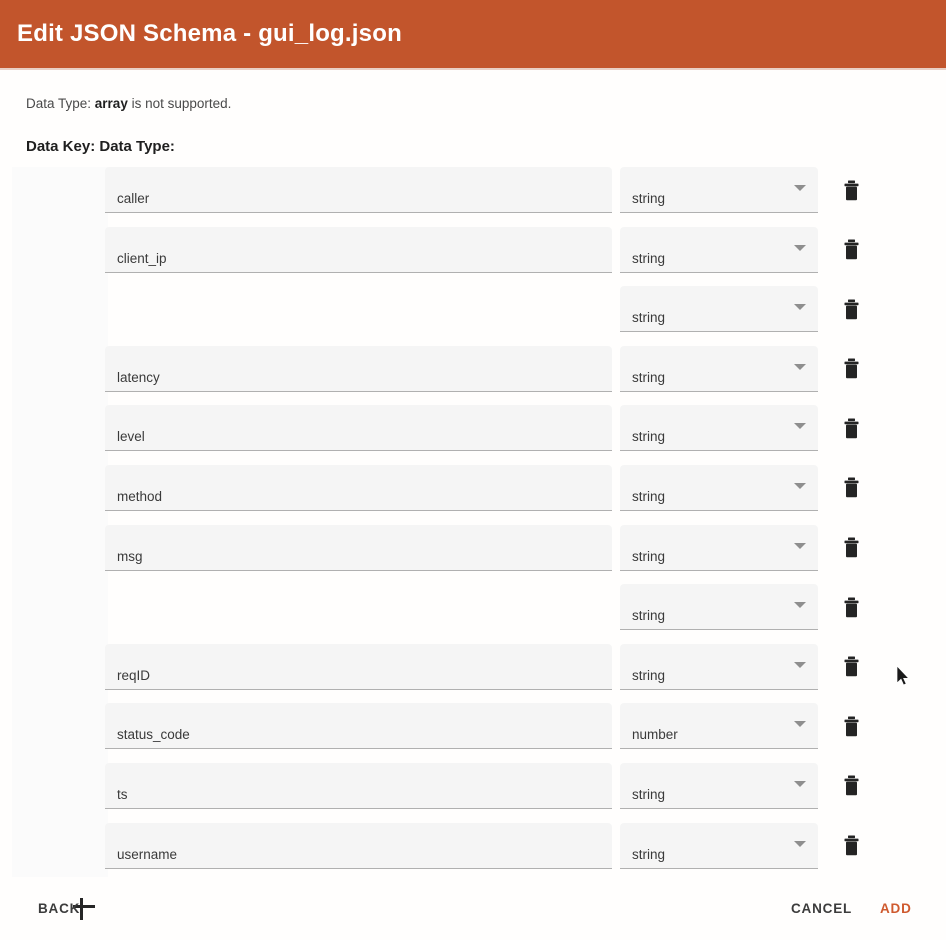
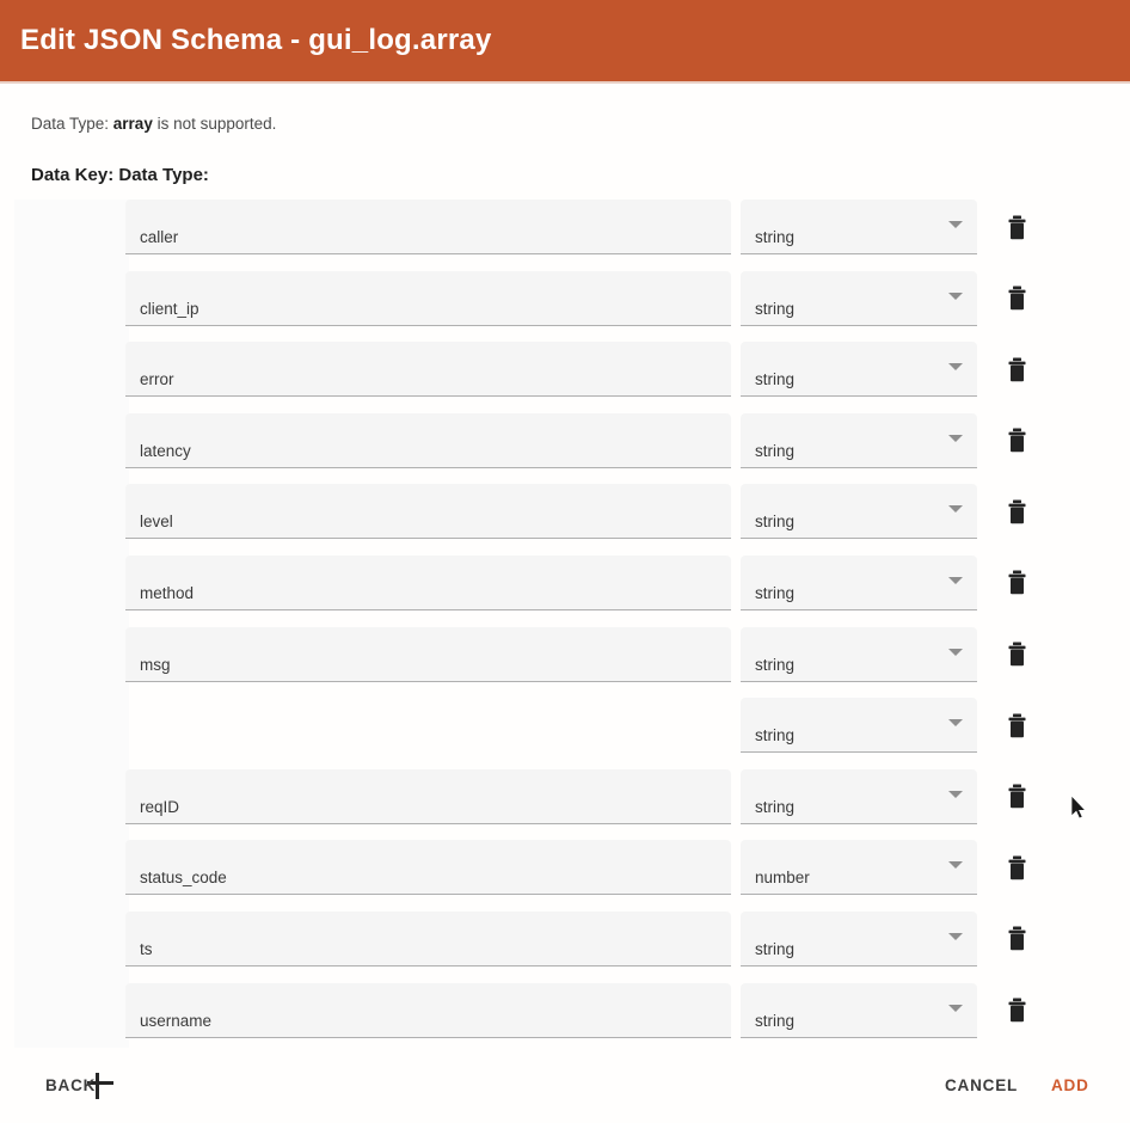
- Edit JSON Schema - gui_log.json
+ Edit JSON Schema - gui_log.array
  Data Type: array is not supported.
  Data Key: Data Type:
  caller
  string
  client_ip
  string
+ error
  string
  latency
  string
  level
  string
  method
  string
  msg
  string
  string
  reqID
  string
  status_code
  number
  ts
  string
  username
  string
  BACK
  CANCEL
  ADD
